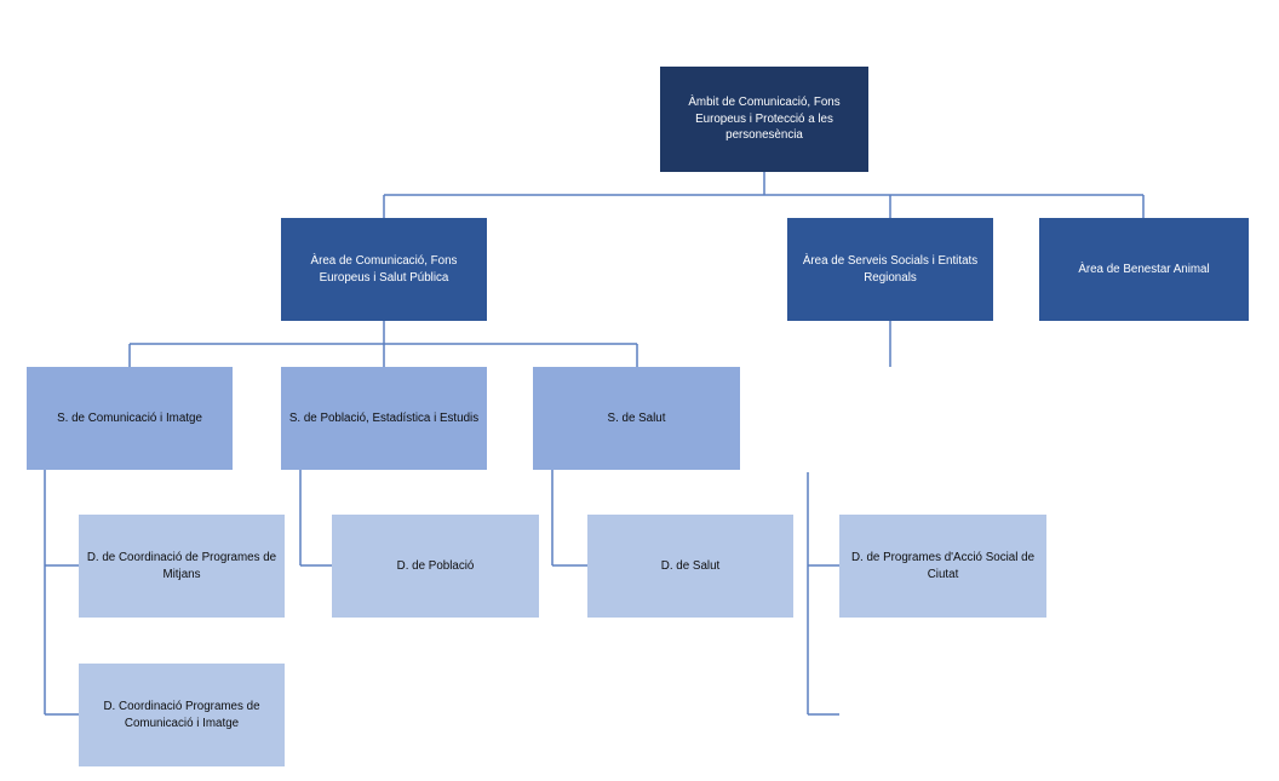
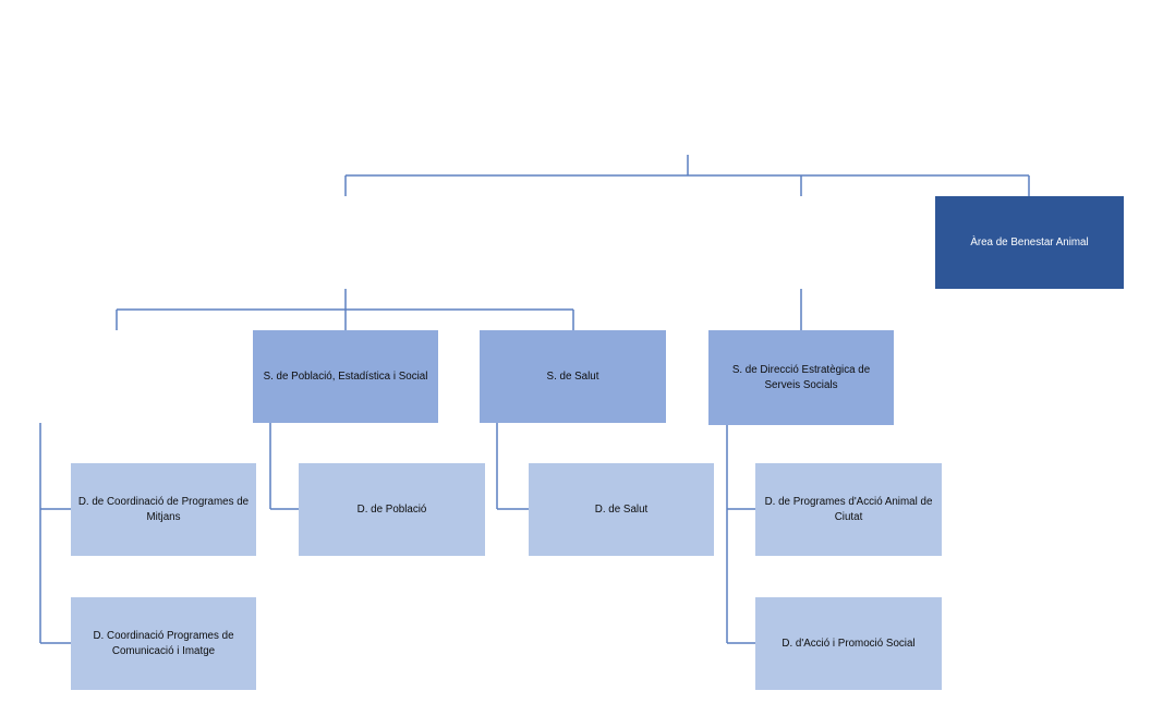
- Àmbit de Comunicació, Fons Europeus i Protecció a les personesència
- Àrea de Comunicació, Fons Europeus i Salut Pública
- Àrea de Serveis Socials i Entitats Regionals
  Àrea de Benestar Animal
- S. de Comunicació i Imatge
- S. de Població, Estadística i Estudis
+ S. de Població, Estadística i Social
  S. de Salut
+ S. de Direcció Estratègica de Serveis Socials
  D. de Coordinació de Programes de Mitjans
  D. de Població
  D. de Salut
- D. de Programes d'Acció Social de Ciutat
+ D. de Programes d'Acció Animal de Ciutat
  D. Coordinació Programes de Comunicació i Imatge
+ D. d'Acció i Promoció Social
